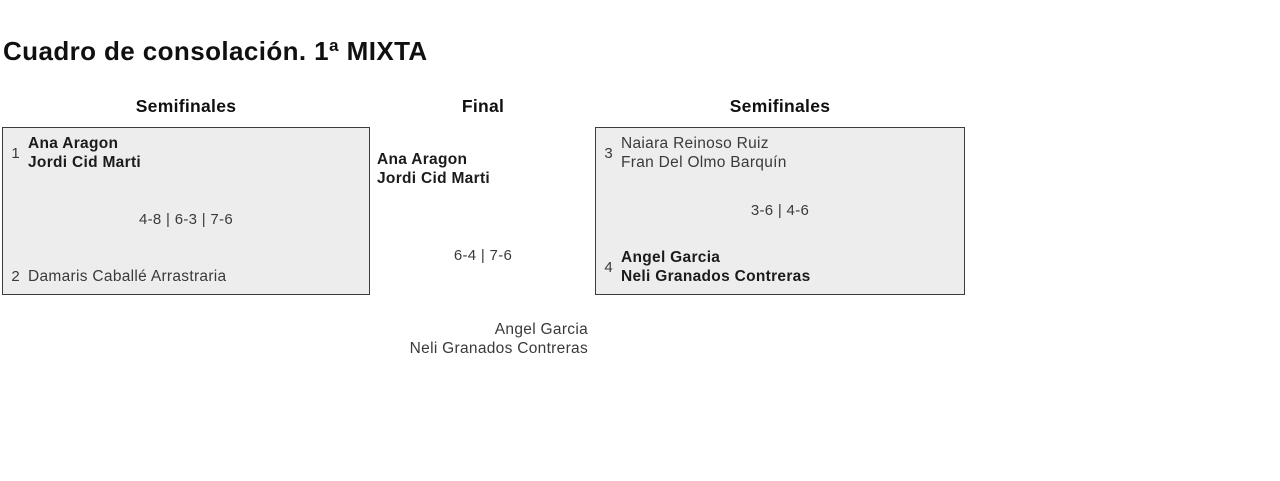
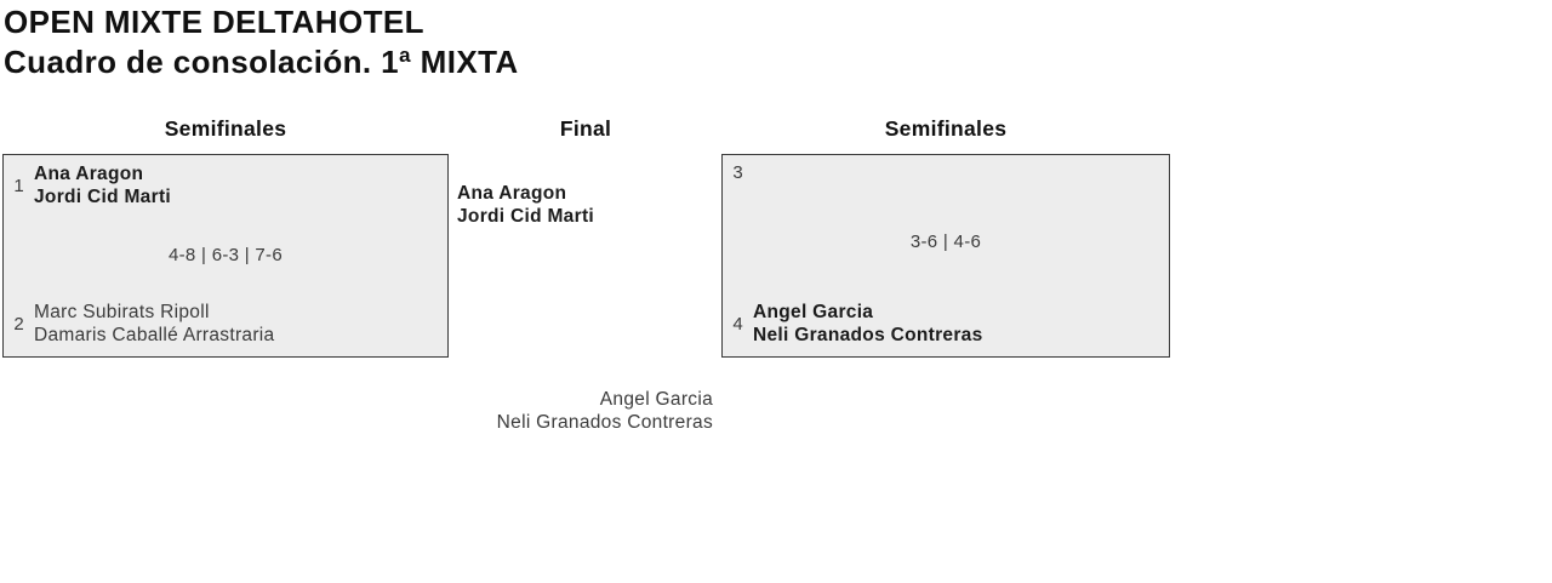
+ OPEN MIXTE DELTAHOTEL
  Cuadro de consolación. 1ª MIXTA
  Semifinales
  Final
  Semifinales
  1
  Ana Aragon
  Jordi Cid Marti
  4-8 | 6-3 | 7-6
  2
+ Marc Subirats Ripoll
  Damaris Caballé Arrastraria
  3
- Naiara Reinoso Ruiz
- Fran Del Olmo Barquín
  3-6 | 4-6
  4
  Angel Garcia
  Neli Granados Contreras
  Ana Aragon
  Jordi Cid Marti
- 6-4 | 7-6
  Angel Garcia
  Neli Granados Contreras
